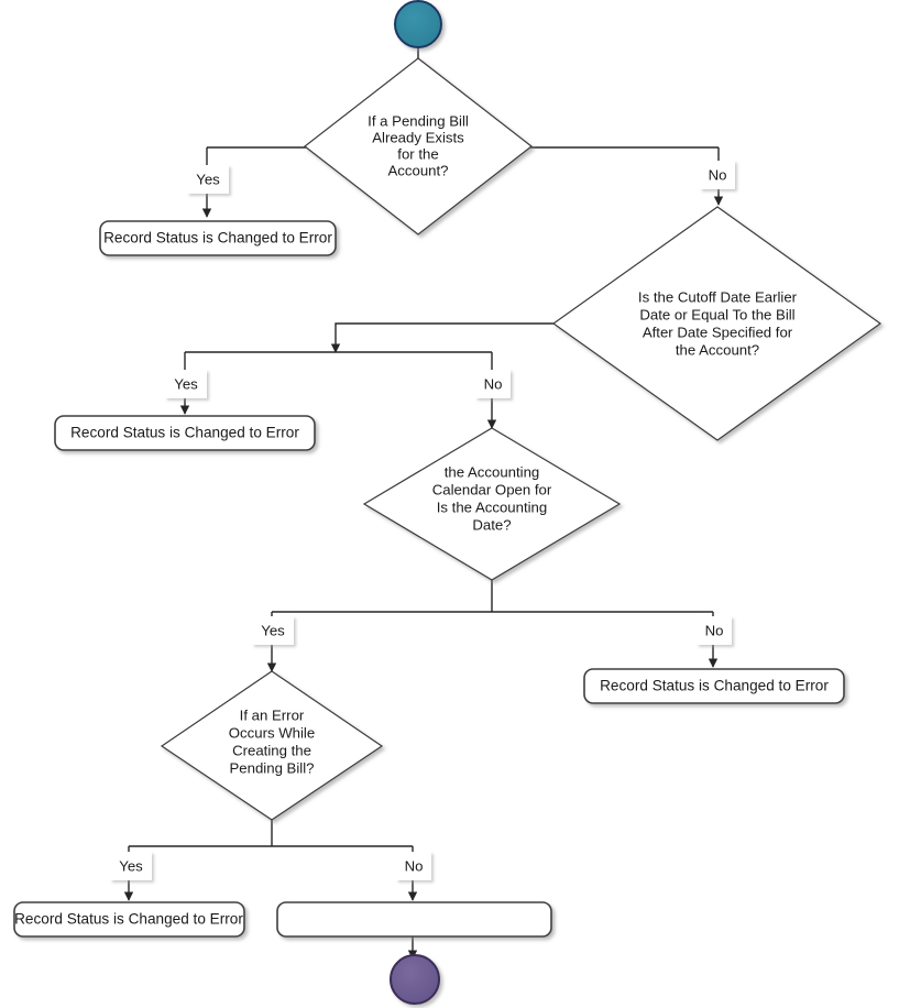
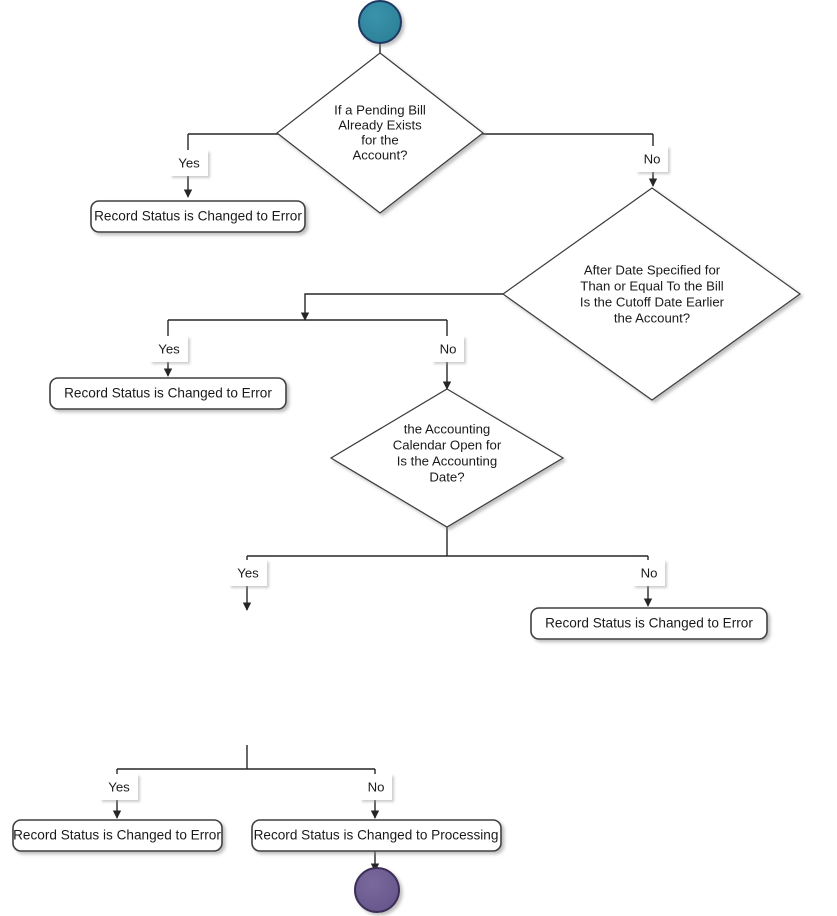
  If a Pending Bill
  Already Exists
  for the
  Account?
  Record Status is Changed to Error
- Is the Cutoff Date Earlier
+ After Date Specified for
- Date or Equal To the Bill
+ Than or Equal To the Bill
- After Date Specified for
+ Is the Cutoff Date Earlier
  the Account?
  Record Status is Changed to Error
  the Accounting
  Calendar Open for
  Is the Accounting
  Date?
  Record Status is Changed to Error
- If an Error
- Occurs While
- Creating the
- Pending Bill?
  Record Status is Changed to Error
+ Record Status is Changed to Processing
  Yes
  No
  Yes
  No
  Yes
  No
  Yes
  No
